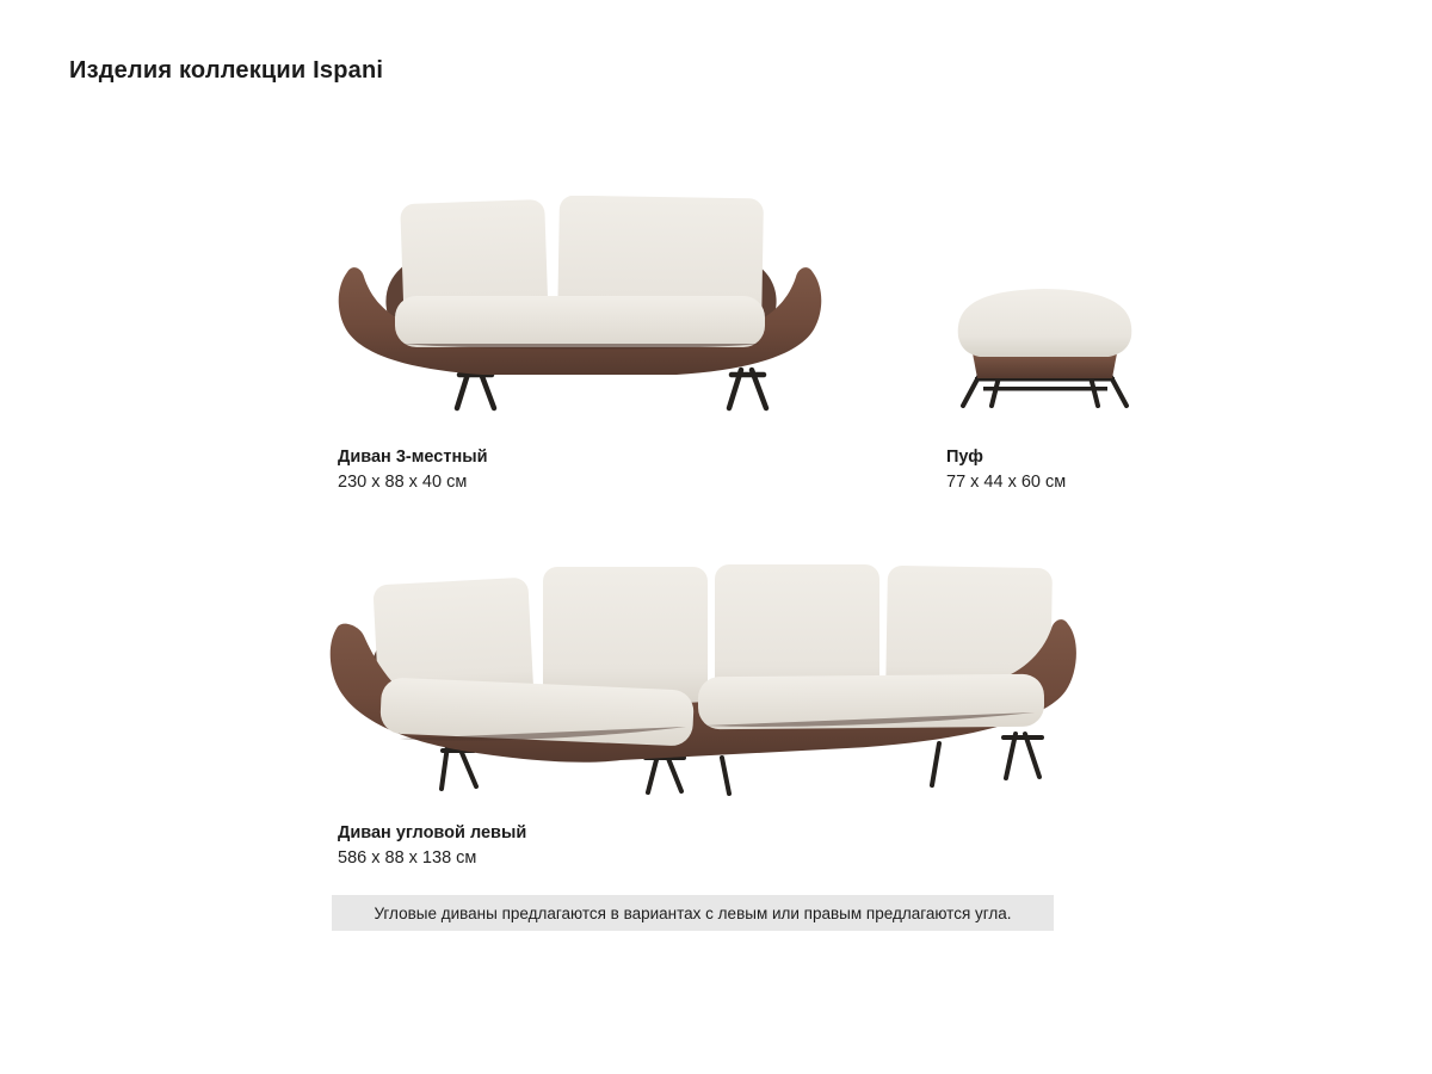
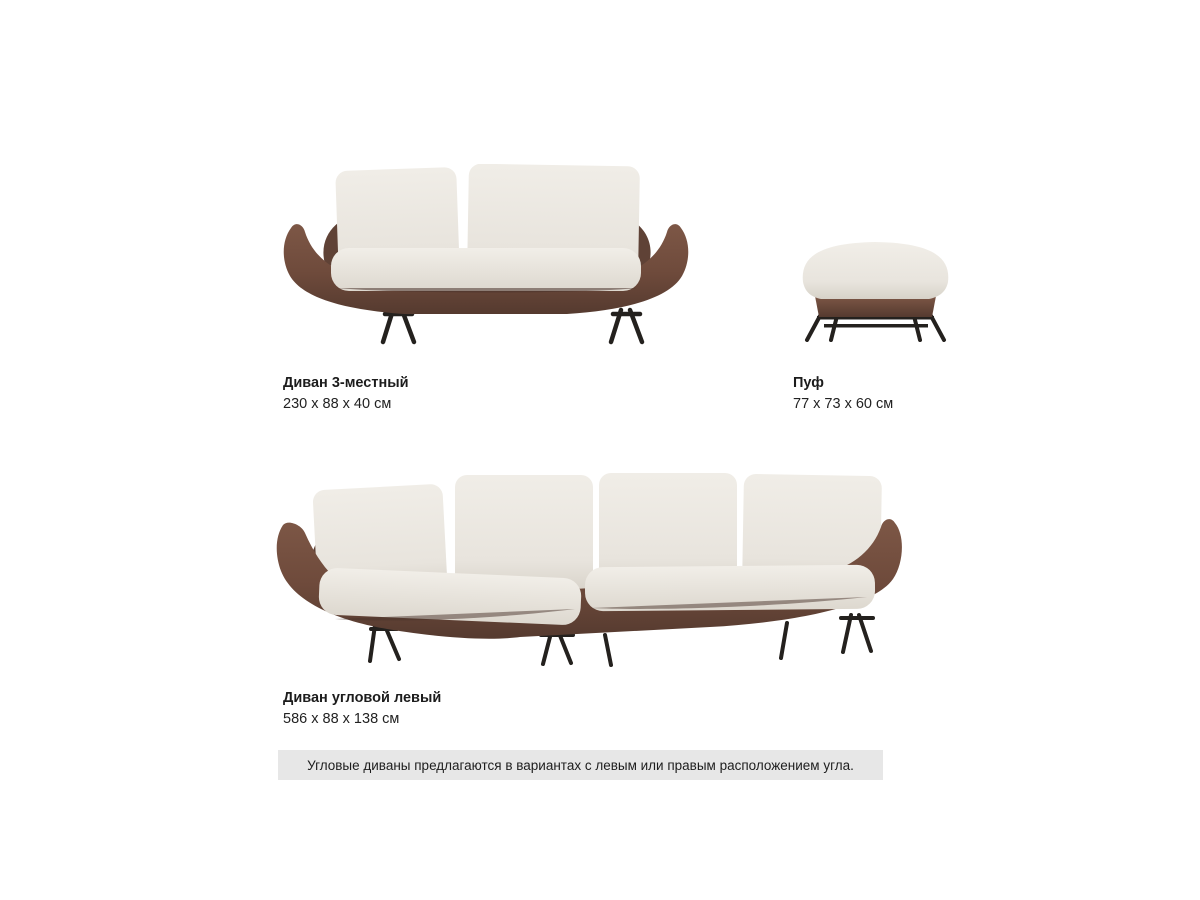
- Изделия коллекции Ispani
  Диван 3-местный
  230 x 88 x 40 см
  Пуф
- 77 x 44 x 60 см
+ 77 x 73 x 60 см
  Диван угловой левый
  586 x 88 x 138 см
- Угловые диваны предлагаются в вариантах с левым или правым предлагаются угла.
+ Угловые диваны предлагаются в вариантах с левым или правым расположением угла.
